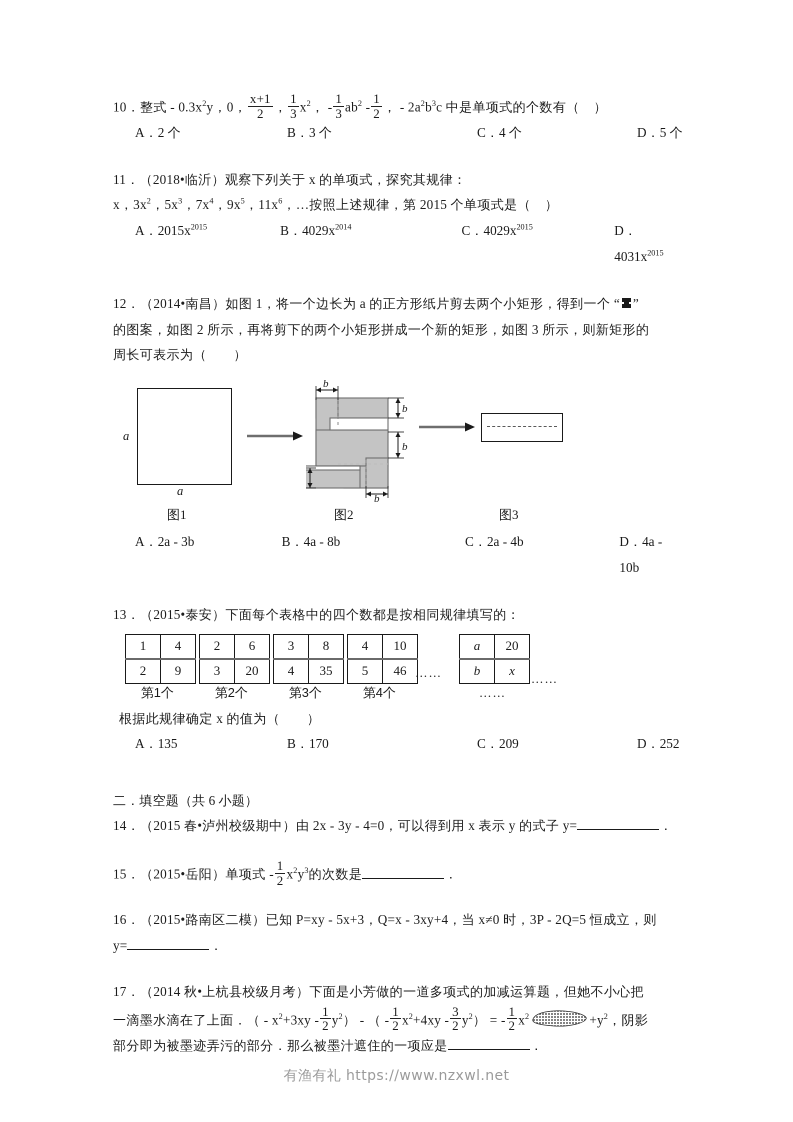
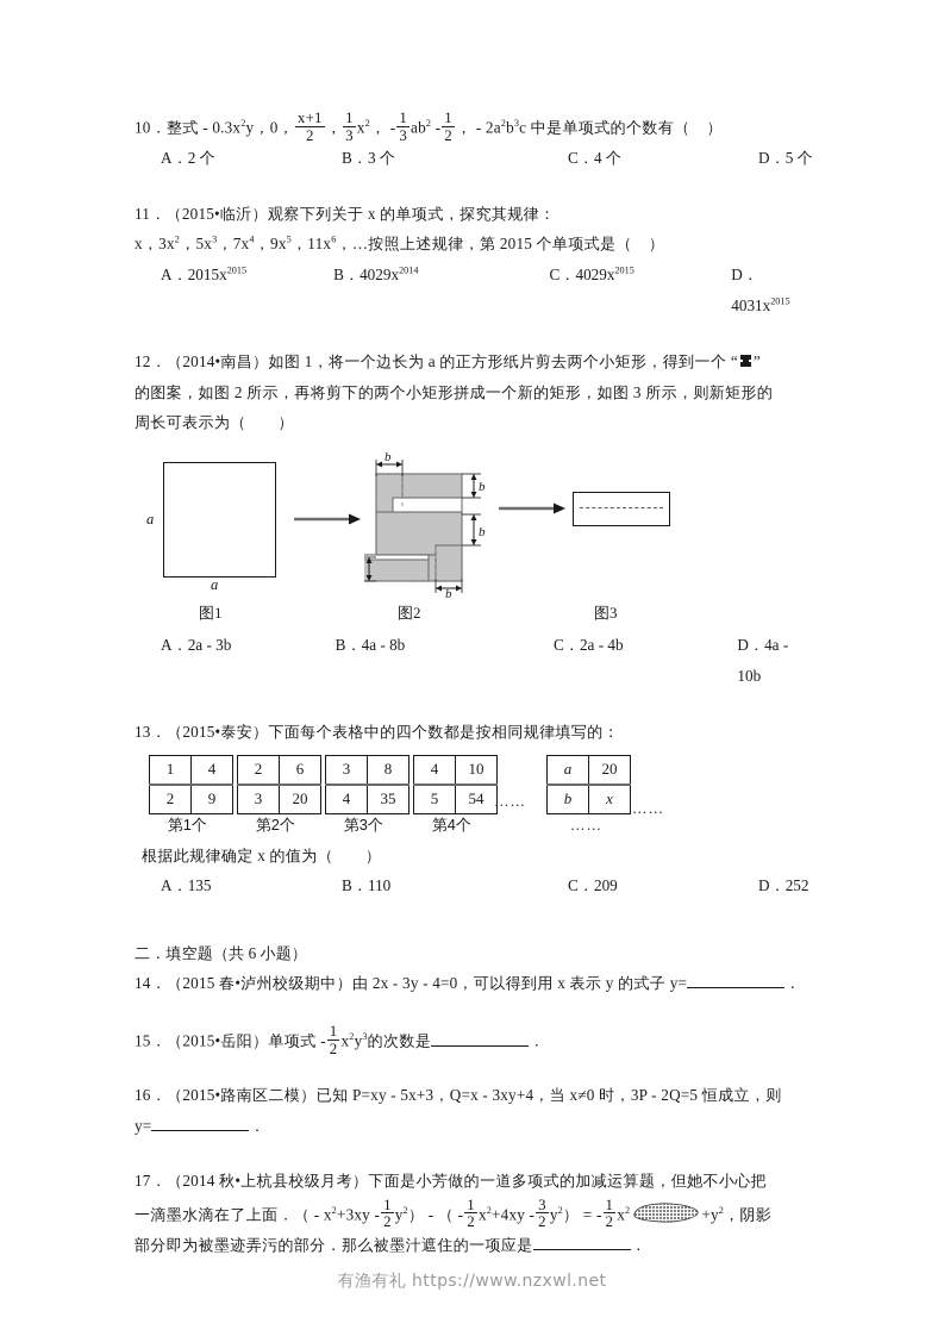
  10．整式 - 0.3x2y，0，
  x+1
  2
  ，
  1
  3
  x2， -
  1
  3
  ab2 -
  1
  2
  ， - 2a2b3c 中是单项式的个数有（ ）
  A．2 个
  B．3 个
  C．4 个
  D．5 个
- 11．（2018•临沂）观察下列关于 x 的单项式，探究其规律：
+ 11．（2015•临沂）观察下列关于 x 的单项式，探究其规律：
  x，3x2，5x3，7x4，9x5，11x6，…按照上述规律，第 2015 个单项式是（ ）
  A．2015x2015
  B．4029x2014
  C．4029x2015
  D．4031x2015
  12．（2014•南昌）如图 1，将一个边长为 a 的正方形纸片剪去两个小矩形，得到一个 “ ”
  的图案，如图 2 所示，再将剪下的两个小矩形拼成一个新的矩形，如图 3 所示，则新矩形的
  周长可表示为（ ）
  a
  a
  b
  b
  b
  b
  图1
  图2
  图3
  A．2a - 3b
  B．4a - 8b
  C．2a - 4b
  D．4a - 10b
  13．（2015•泰安）下面每个表格中的四个数都是按相同规律填写的：
  1	4
  2	9
  第1个
  2	6
  3	20
  第2个
  3	8
  4	35
  第3个
  4	10
- 5	46
+ 5	54
  第4个
  ……
  a	20
  b	x
  ……
  ……
  根据此规律确定 x 的值为（ ）
  A．135
- B．170
+ B．110
  C．209
  D．252
  二．填空题（共 6 小题）
  14．（2015 春•泸州校级期中）由 2x - 3y - 4=0，可以得到用 x 表示 y 的式子 y= ．
  15．（2015•岳阳）单项式 -
  1
  2
  x2y3的次数是 ．
  16．（2015•路南区二模）已知 P=xy - 5x+3，Q=x - 3xy+4，当 x≠0 时，3P - 2Q=5 恒成立，则
  y= ．
  17．（2014 秋•上杭县校级月考）下面是小芳做的一道多项式的加减运算题，但她不小心把
  一滴墨水滴在了上面．（ - x2+3xy -
  1
  2
  y2） - （ -
  1
  2
  x2+4xy -
  3
  2
  y2） = -
  1
  2
  x2 +y2，阴影
  部分即为被墨迹弄污的部分．那么被墨汁遮住的一项应是 ．
  有渔有礼 https://www.nzxwl.net
